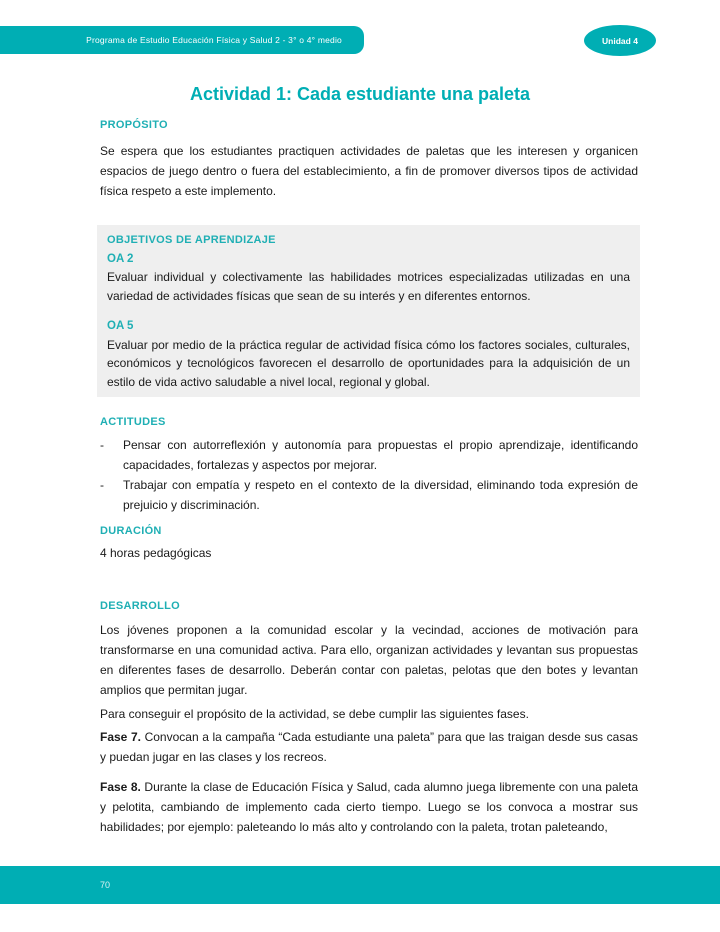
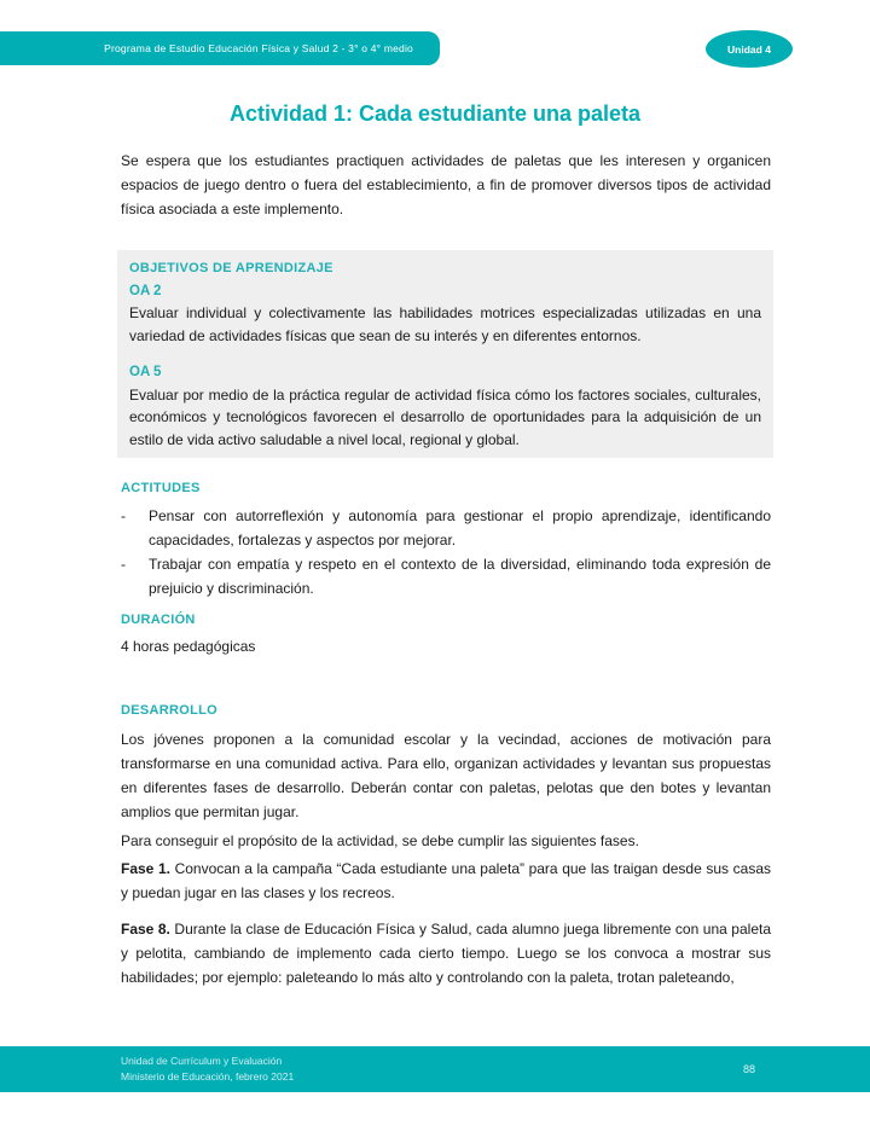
  Programa de Estudio Educación Física y Salud 2 - 3° o 4° medio
  Unidad 4
  Actividad 1: Cada estudiante una paleta
- PROPÓSITO
- Se espera que los estudiantes practiquen actividades de paletas que les interesen y organicen espacios de juego dentro o fuera del establecimiento, a fin de promover diversos tipos de actividad física respeto a este implemento.
+ Se espera que los estudiantes practiquen actividades de paletas que les interesen y organicen espacios de juego dentro o fuera del establecimiento, a fin de promover diversos tipos de actividad física asociada a este implemento.
  OBJETIVOS DE APRENDIZAJE
  OA 2
  Evaluar individual y colectivamente las habilidades motrices especializadas utilizadas en una variedad de actividades físicas que sean de su interés y en diferentes entornos.
  OA 5
  Evaluar por medio de la práctica regular de actividad física cómo los factores sociales, culturales, económicos y tecnológicos favorecen el desarrollo de oportunidades para la adquisición de un estilo de vida activo saludable a nivel local, regional y global.
  ACTITUDES
  -
- Pensar con autorreflexión y autonomía para propuestas el propio aprendizaje, identificando capacidades, fortalezas y aspectos por mejorar.
+ Pensar con autorreflexión y autonomía para gestionar el propio aprendizaje, identificando capacidades, fortalezas y aspectos por mejorar.
  -
  Trabajar con empatía y respeto en el contexto de la diversidad, eliminando toda expresión de prejuicio y discriminación.
  DURACIÓN
  4 horas pedagógicas
  DESARROLLO
  Los jóvenes proponen a la comunidad escolar y la vecindad, acciones de motivación para transformarse en una comunidad activa. Para ello, organizan actividades y levantan sus propuestas en diferentes fases de desarrollo. Deberán contar con paletas, pelotas que den botes y levantan amplios que permitan jugar.
  Para conseguir el propósito de la actividad, se debe cumplir las siguientes fases.
- Fase 7. Convocan a la campaña “Cada estudiante una paleta” para que las traigan desde sus casas y puedan jugar en las clases y los recreos.
+ Fase 1. Convocan a la campaña “Cada estudiante una paleta” para que las traigan desde sus casas y puedan jugar en las clases y los recreos.
  Fase 8. Durante la clase de Educación Física y Salud, cada alumno juega libremente con una paleta y pelotita, cambiando de implemento cada cierto tiempo. Luego se los convoca a mostrar sus habilidades; por ejemplo: paleteando lo más alto y controlando con la paleta, trotan paleteando,
+ Unidad de Currículum y Evaluación
+ Ministerio de Educación, febrero 2021
- 70
+ 88
